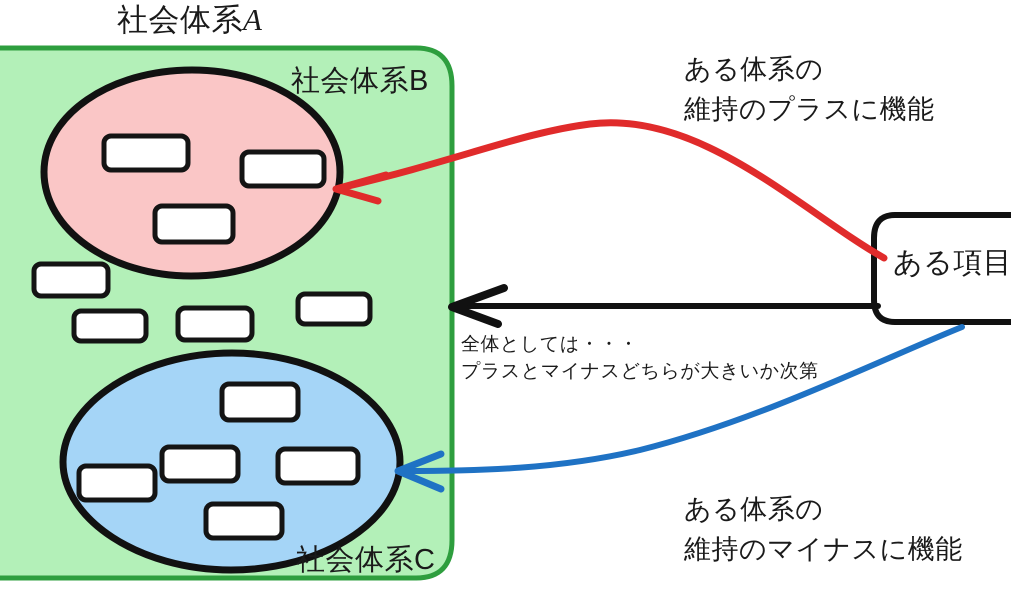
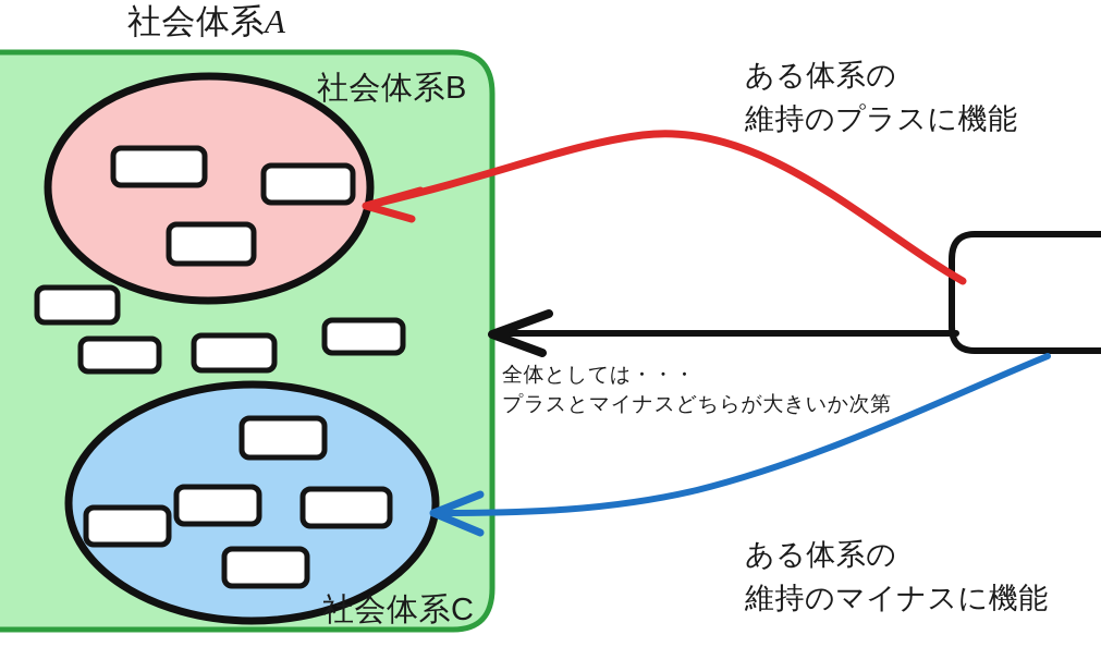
  社会体系A
  社会体系B
  社会体系C
- ある項目
  ある体系の
  維持のプラスに機能
  ある体系の
  維持のマイナスに機能
  全体としては・・・
  プラスとマイナスどちらが大きいか次第
